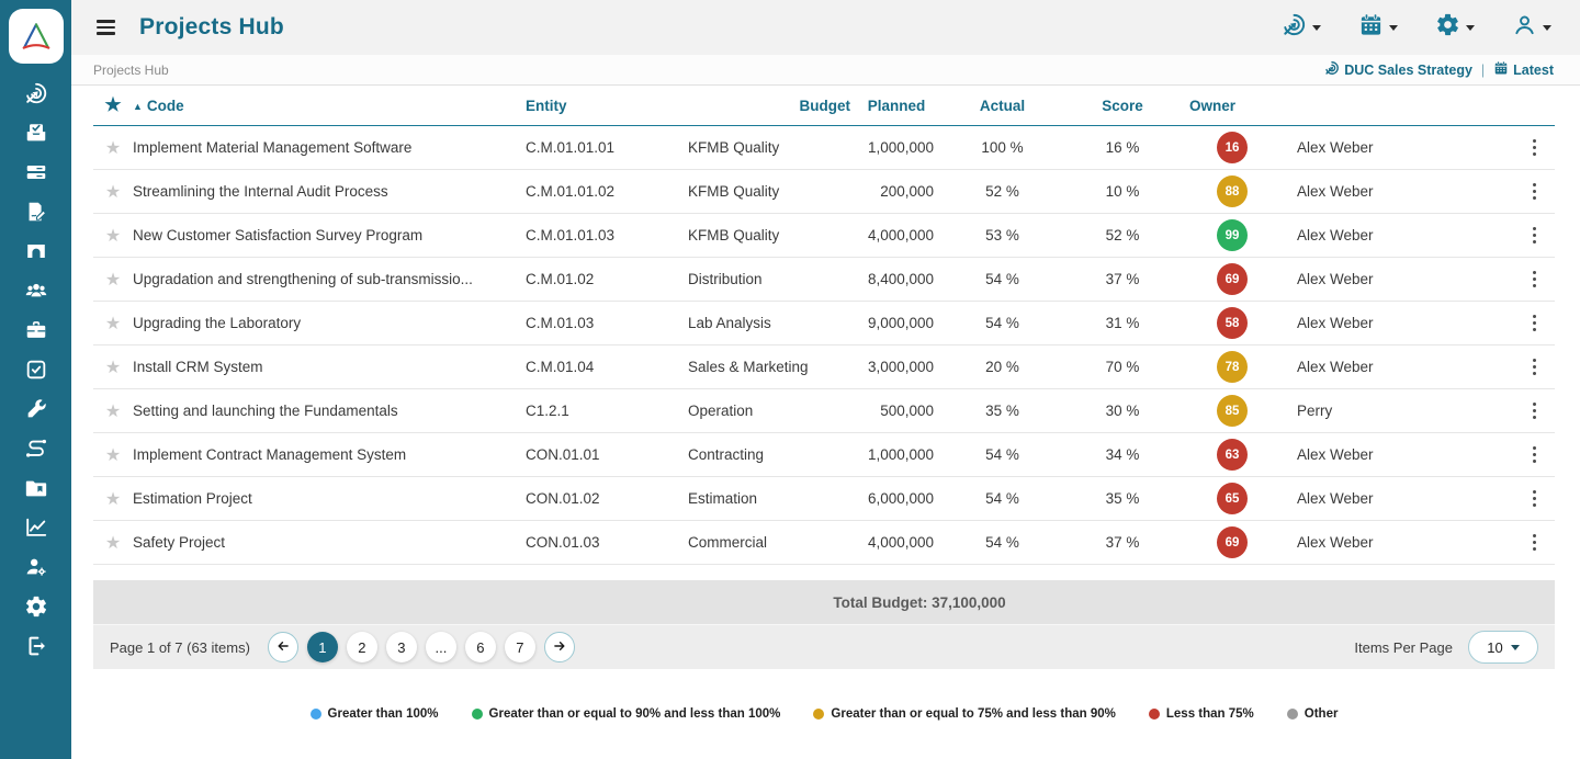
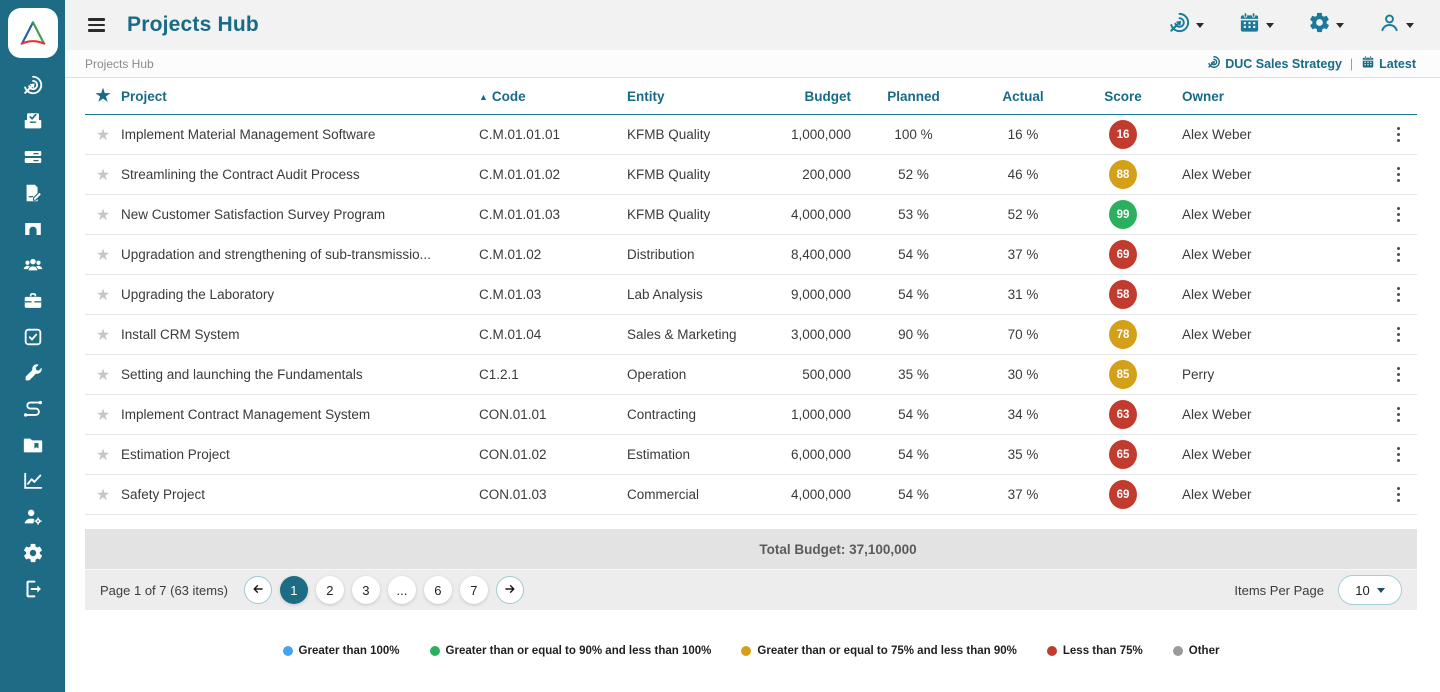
  Projects Hub
  Projects Hub
  DUC Sales Strategy
  |
  Latest
+ Project
  Code
  Entity
  Budget
  Planned
  Actual
  Score
  Owner
  Implement Material Management Software
  C.M.01.01.01
  KFMB Quality
  1,000,000
  100 %
  16 %
  16
  Alex Weber
- Streamlining the Internal Audit Process
+ Streamlining the Contract Audit Process
  C.M.01.01.02
  KFMB Quality
  200,000
  52 %
- 10 %
+ 46 %
  88
  Alex Weber
  New Customer Satisfaction Survey Program
  C.M.01.01.03
  KFMB Quality
  4,000,000
  53 %
  52 %
  99
  Alex Weber
  Upgradation and strengthening of sub-transmissio...
  C.M.01.02
  Distribution
  8,400,000
  54 %
  37 %
  69
  Alex Weber
  Upgrading the Laboratory
  C.M.01.03
  Lab Analysis
  9,000,000
  54 %
  31 %
  58
  Alex Weber
  Install CRM System
  C.M.01.04
  Sales & Marketing
  3,000,000
- 20 %
+ 90 %
  70 %
  78
  Alex Weber
  Setting and launching the Fundamentals
  C1.2.1
  Operation
  500,000
  35 %
  30 %
  85
  Perry
  Implement Contract Management System
  CON.01.01
  Contracting
  1,000,000
  54 %
  34 %
  63
  Alex Weber
  Estimation Project
  CON.01.02
  Estimation
  6,000,000
  54 %
  35 %
  65
  Alex Weber
  Safety Project
  CON.01.03
  Commercial
  4,000,000
  54 %
  37 %
  69
  Alex Weber
  Total Budget: 37,100,000
  Page 1 of 7 (63 items)
  1
  2
  3
  ...
  6
  7
  Items Per Page
  10
  Greater than 100%
  Greater than or equal to 90% and less than 100%
  Greater than or equal to 75% and less than 90%
  Less than 75%
  Other
